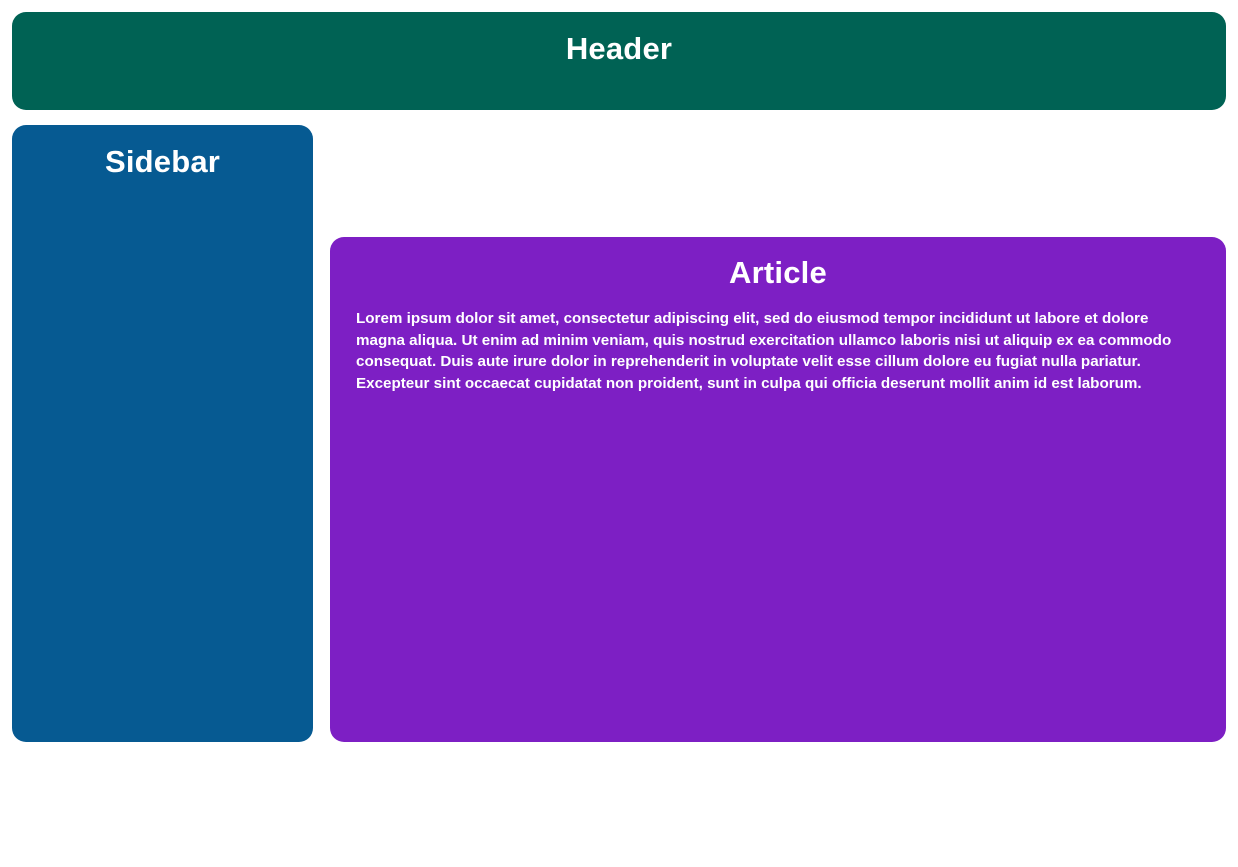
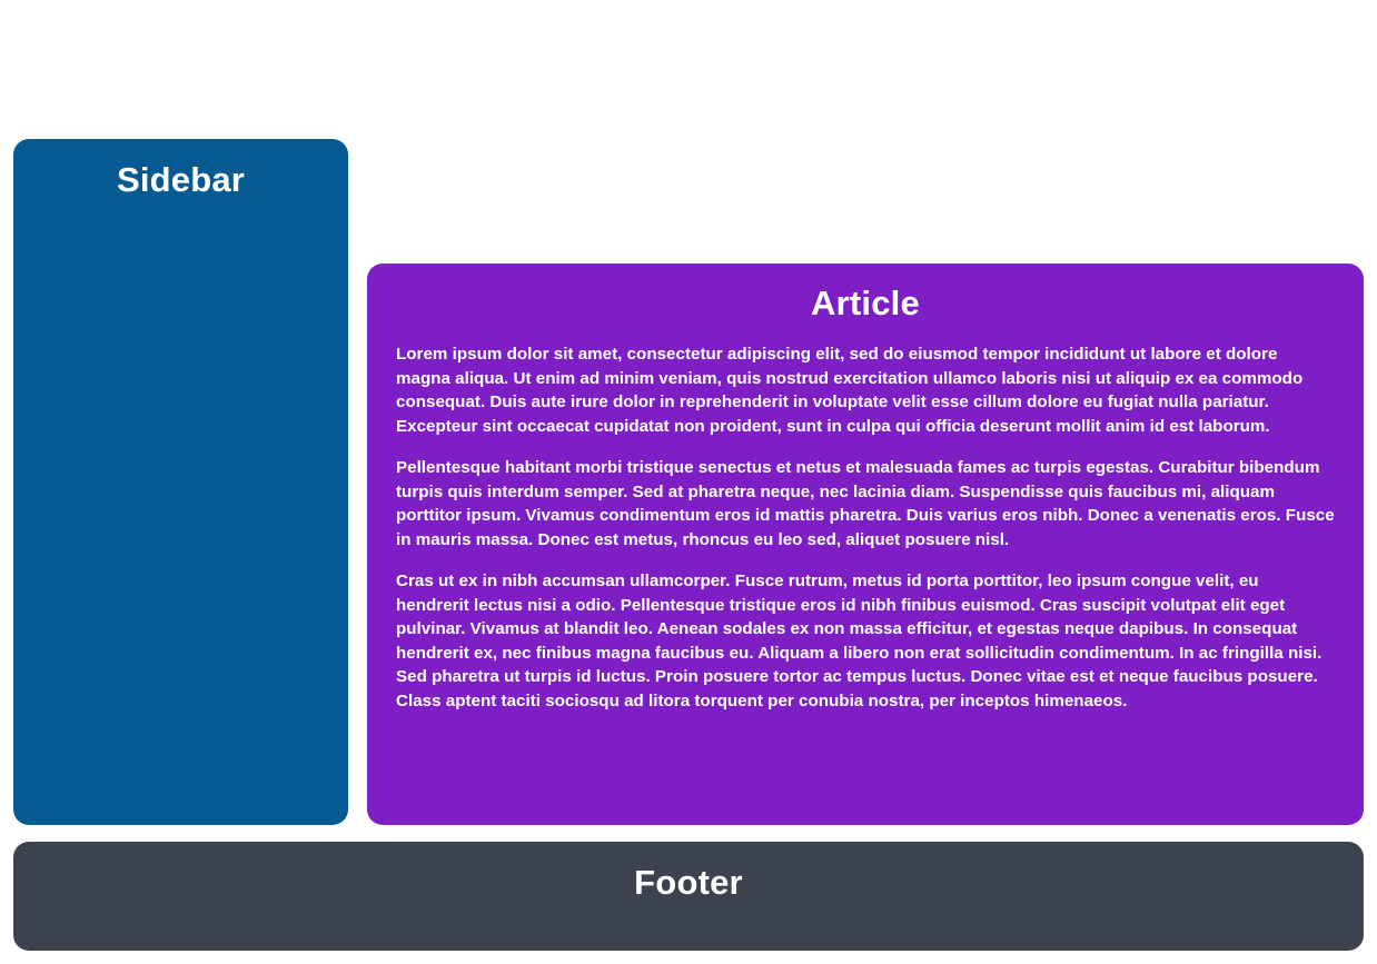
- Header
  Sidebar
  Article
  Lorem ipsum dolor sit amet, consectetur adipiscing elit, sed do eiusmod tempor incididunt ut labore et dolore magna aliqua. Ut enim ad minim veniam, quis nostrud exercitation ullamco laboris nisi ut aliquip ex ea commodo consequat. Duis aute irure dolor in reprehenderit in voluptate velit esse cillum dolore eu fugiat nulla pariatur. Excepteur sint occaecat cupidatat non proident, sunt in culpa qui officia deserunt mollit anim id est laborum.
+ Pellentesque habitant morbi tristique senectus et netus et malesuada fames ac turpis egestas. Curabitur bibendum turpis quis interdum semper. Sed at pharetra neque, nec lacinia diam. Suspendisse quis faucibus mi, aliquam porttitor ipsum. Vivamus condimentum eros id mattis pharetra. Duis varius eros nibh. Donec a venenatis eros. Fusce in mauris massa. Donec est metus, rhoncus eu leo sed, aliquet posuere nisl.
+ Cras ut ex in nibh accumsan ullamcorper. Fusce rutrum, metus id porta porttitor, leo ipsum congue velit, eu hendrerit lectus nisi a odio. Pellentesque tristique eros id nibh finibus euismod. Cras suscipit volutpat elit eget pulvinar. Vivamus at blandit leo. Aenean sodales ex non massa efficitur, et egestas neque dapibus. In consequat hendrerit ex, nec finibus magna faucibus eu. Aliquam a libero non erat sollicitudin condimentum. In ac fringilla nisi. Sed pharetra ut turpis id luctus. Proin posuere tortor ac tempus luctus. Donec vitae est et neque faucibus posuere. Class aptent taciti sociosqu ad litora torquent per conubia nostra, per inceptos himenaeos.
+ Footer
